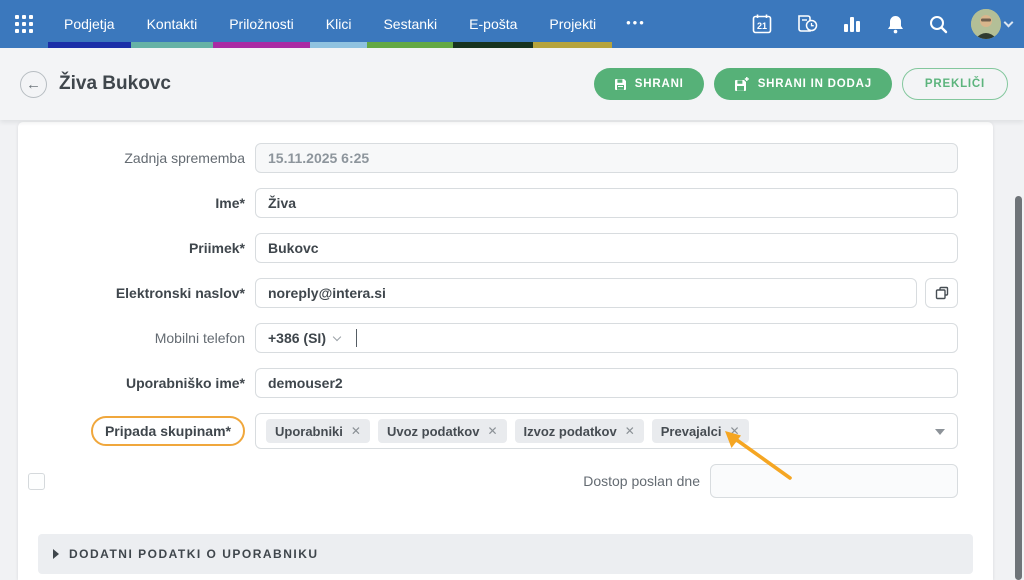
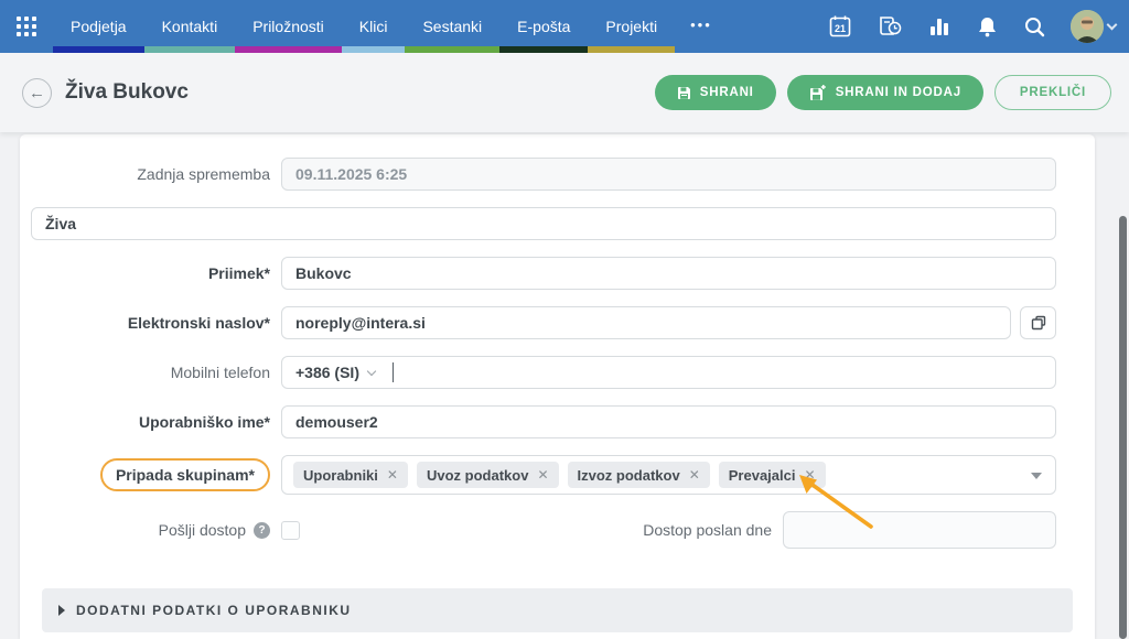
  Podjetja
  Kontakti
  Priložnosti
  Klici
  Sestanki
  E-pošta
  Projekti
  •••
  21
  ←
  Živa Bukovc
  SHRANI
  SHRANI IN DODAJ
  PREKLIČI
  Zadnja sprememba
- 15.11.2025 6:25
+ 09.11.2025 6:25
- Ime*
  Živa
  Priimek*
  Bukovc
  Elektronski naslov*
  noreply@intera.si
  Mobilni telefon
  +386 (SI)
  Uporabniško ime*
  demouser2
  Pripada skupinam*
  Uporabniki
  ✕
  Uvoz podatkov
  ✕
  Izvoz podatkov
  ✕
  Prevajalci
  ✕
+ Pošlji dostop
+ ?
  Dostop poslan dne
  DODATNI PODATKI O UPORABNIKU
